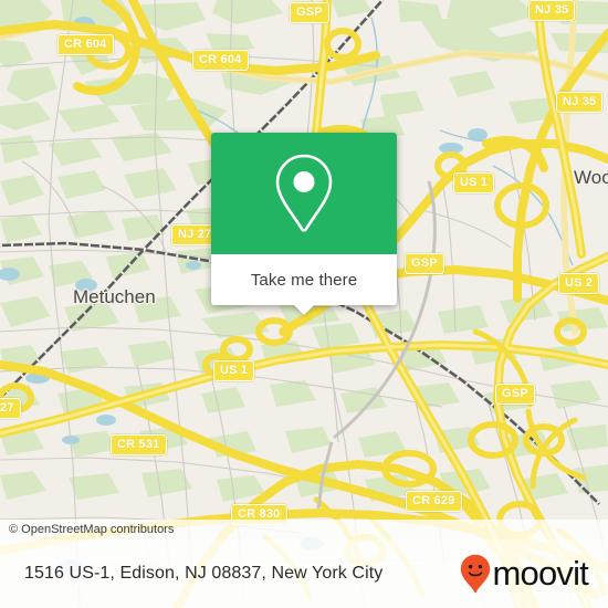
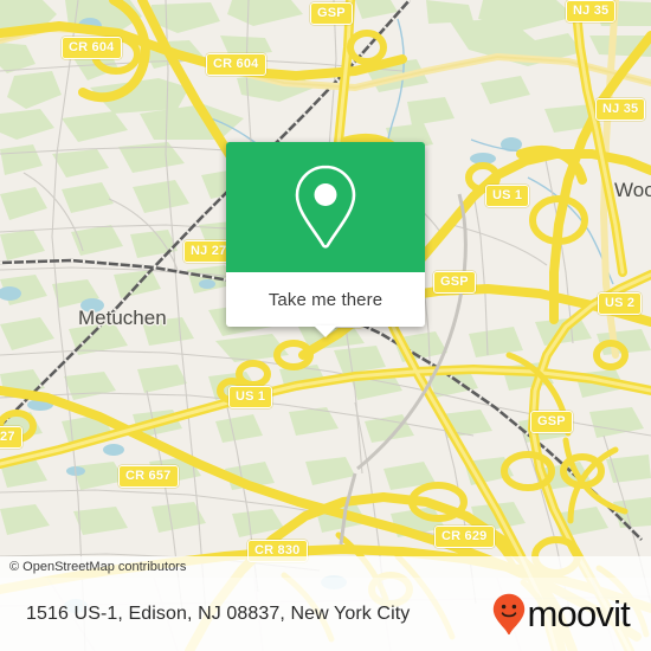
  GSP
  NJ 35
  CR 604
  CR 604
  NJ 35
  US 1
  NJ 27
  GSP
  US 2
  US 1
  GSP
  27
- CR 531
+ CR 657
  CR 830
  CR 629
  Metuchen
  Woo
  Take me there
  © OpenStreetMap contributors
  1516 US-1, Edison, NJ 08837, New York City
  moovit
